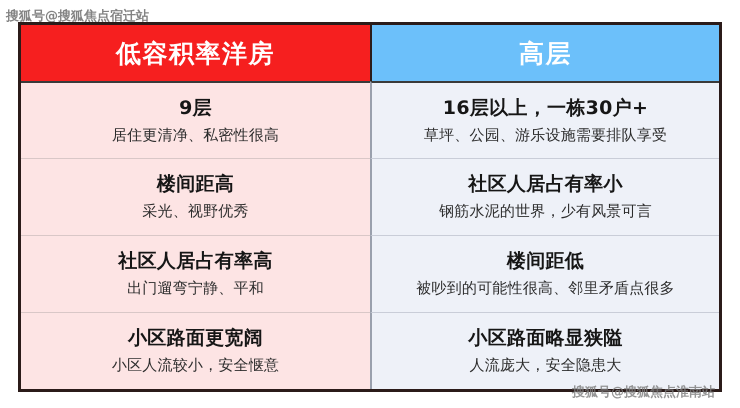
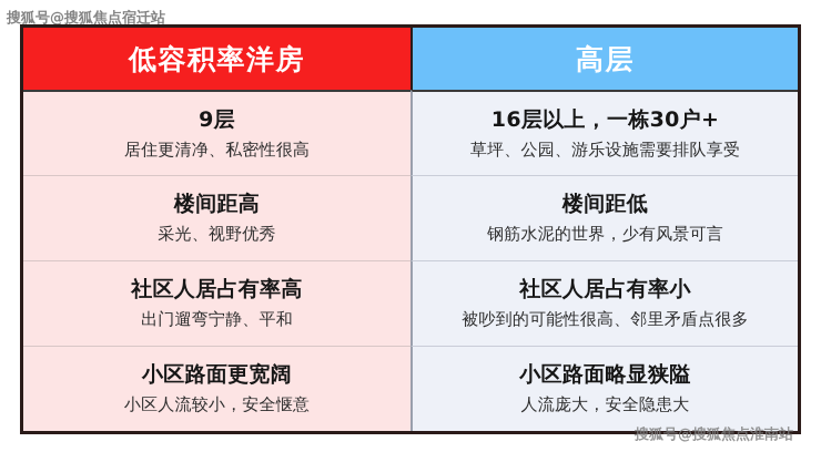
  搜狐号@搜狐焦点宿迁站
  低容积率洋房
  高层
  9层
  居住更清净、私密性很高
  16层以上，一栋30户+
  草坪、公园、游乐设施需要排队享受
  楼间距高
  采光、视野优秀
- 社区人居占有率小
+ 楼间距低
  钢筋水泥的世界，少有风景可言
  社区人居占有率高
  出门遛弯宁静、平和
- 楼间距低
+ 社区人居占有率小
  被吵到的可能性很高、邻里矛盾点很多
  小区路面更宽阔
  小区人流较小，安全惬意
  小区路面略显狭隘
  人流庞大，安全隐患大
  搜狐号@搜狐焦点淮南站
